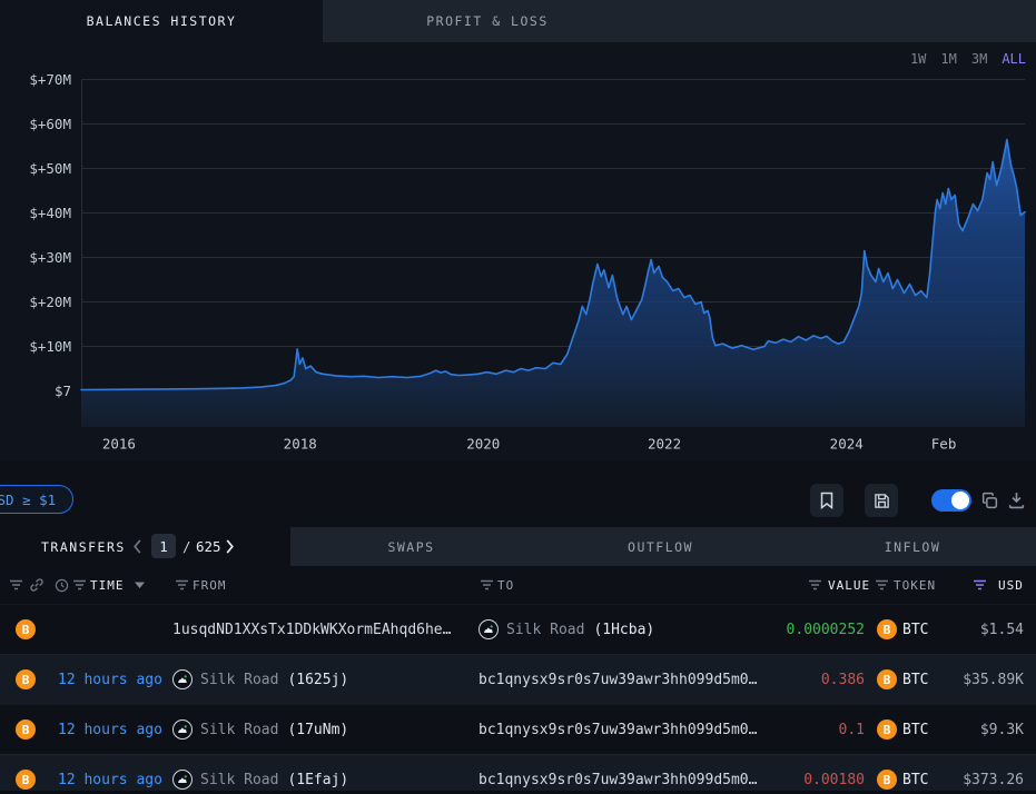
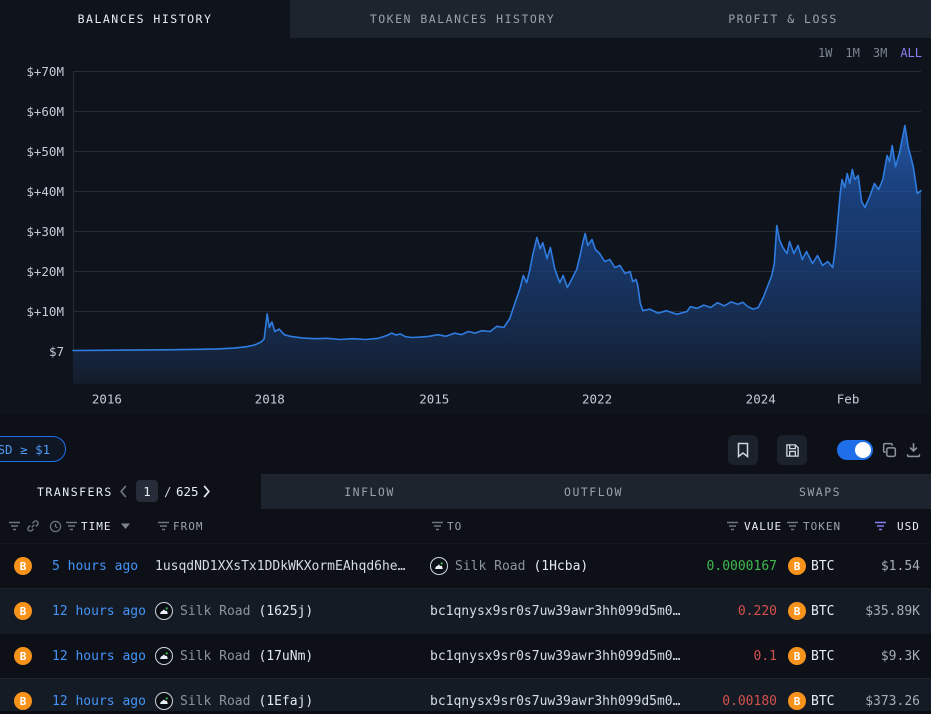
  BALANCES HISTORY
+ TOKEN BALANCES HISTORY
  PROFIT & LOSS
  $+70M
  $+60M
  $+50M
  $+40M
  $+30M
  $+20M
  $+10M
  $7
  2016
  2018
- 2020
+ 2015
  2022
  2024
  Feb
  1W
  1M
  3M
  ALL
  SD ≥ $1
  TRANSFERS
  1
  /
  625
- SWAPS
+ INFLOW
  OUTFLOW
- INFLOW
+ SWAPS
  TIME
  FROM
  TO
  VALUE
  TOKEN
  USD
  B
+ 5 hours ago
  1usqdND1XXsTx1DDkWKXormEAhqd6he…
  Silk Road
  (1Hcba)
- 0.0000252
+ 0.0000167
  B
  BTC
  $1.54
  B
  12 hours ago
  Silk Road
  (1625j)
  bc1qnysx9sr0s7uw39awr3hh099d5m0…
- 0.386
+ 0.220
  B
  BTC
  $35.89K
  B
  12 hours ago
  Silk Road
  (17uNm)
  bc1qnysx9sr0s7uw39awr3hh099d5m0…
  0.1
  B
  BTC
  $9.3K
  B
  12 hours ago
  Silk Road
  (1Efaj)
  bc1qnysx9sr0s7uw39awr3hh099d5m0…
  0.00180
  B
  BTC
  $373.26
